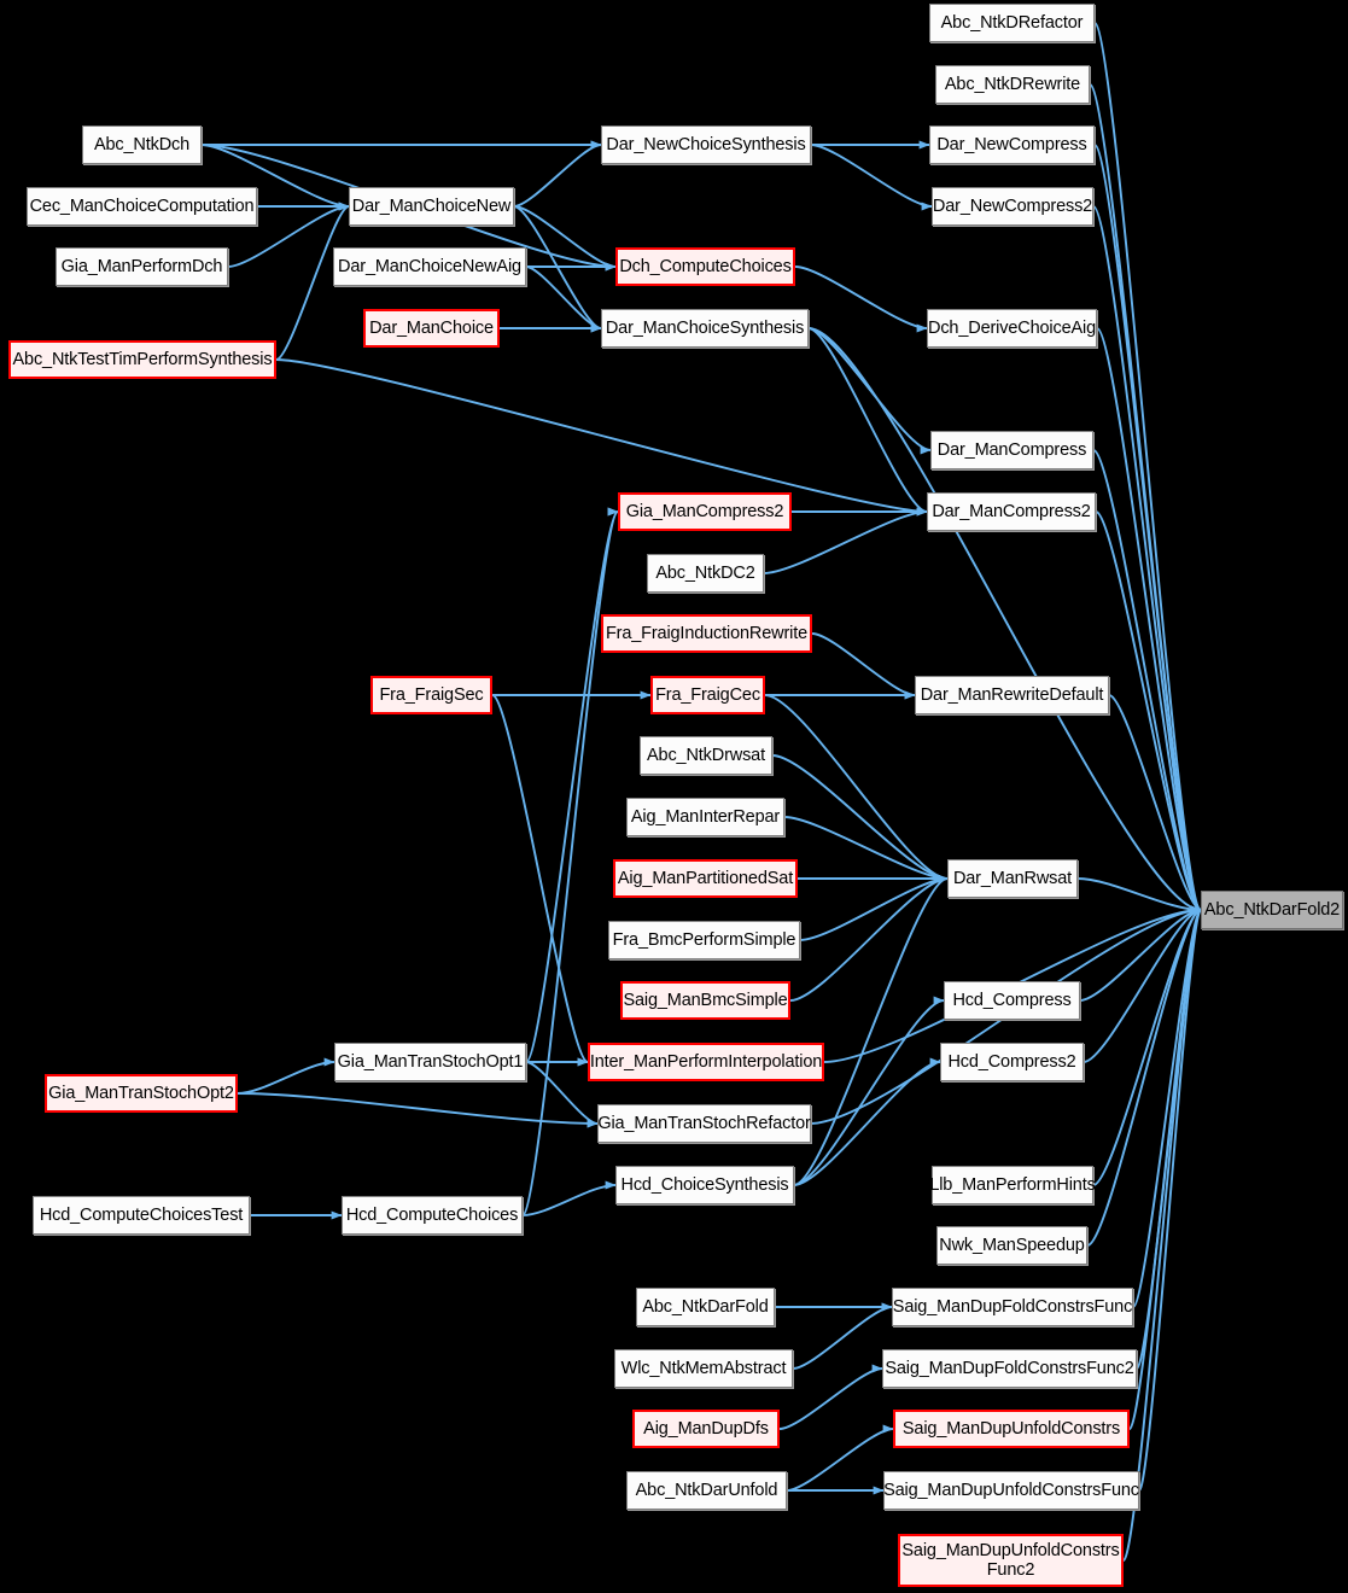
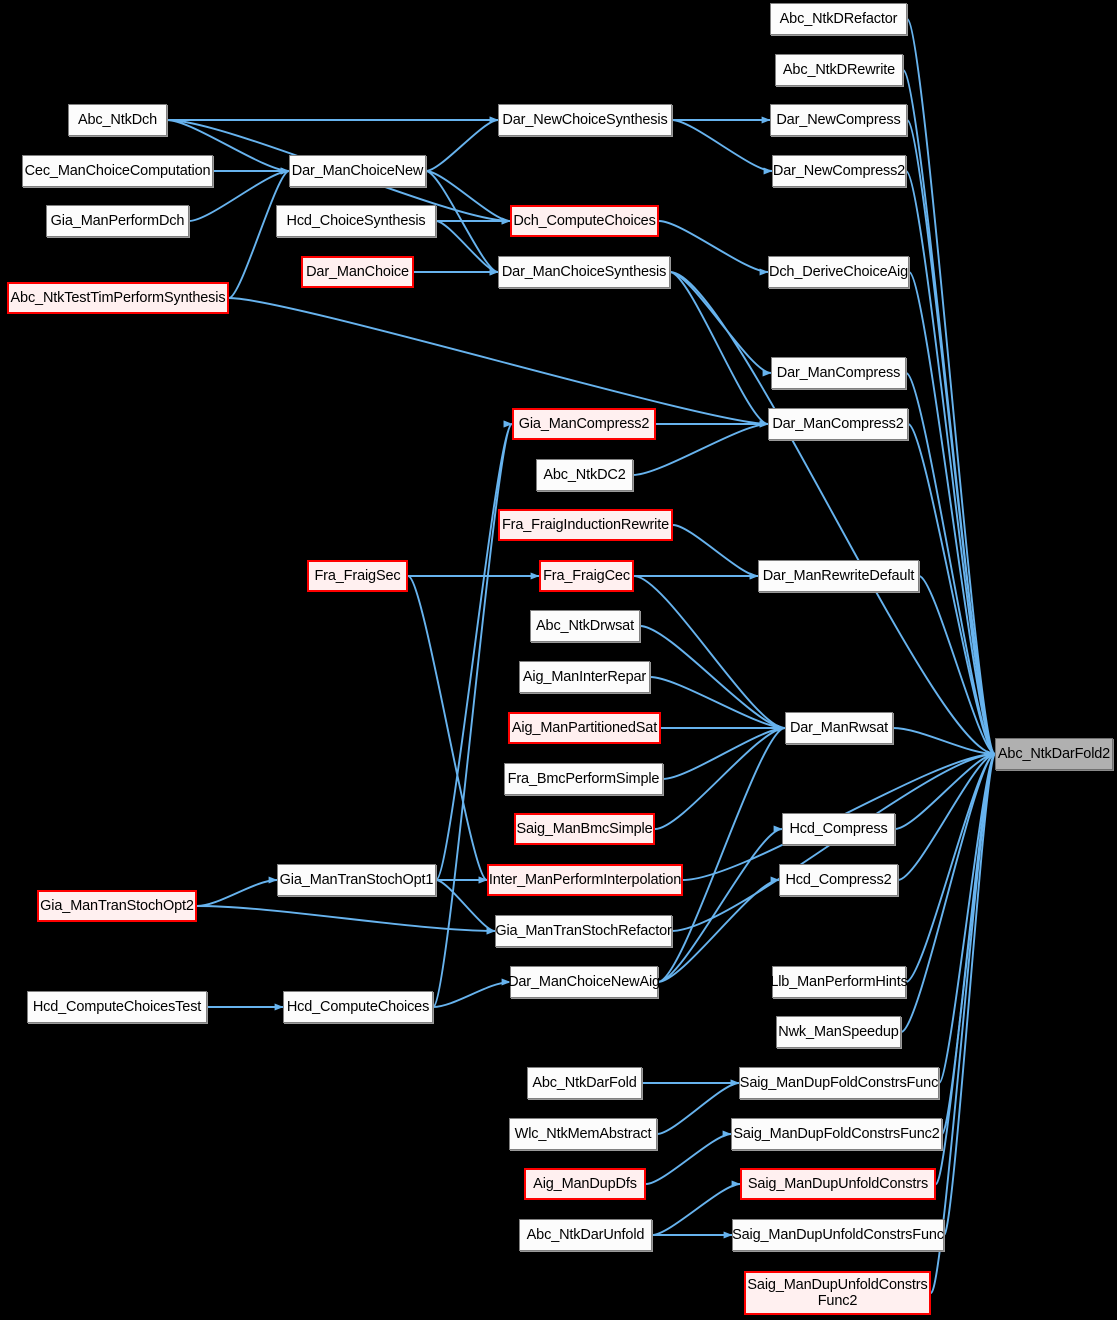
  Abc_NtkDRefactor
  Abc_NtkDRewrite
  Abc_NtkDch
  Dar_NewChoiceSynthesis
  Dar_NewCompress
  Cec_ManChoiceComputation
  Dar_ManChoiceNew
  Dar_NewCompress2
  Gia_ManPerformDch
- Dar_ManChoiceNewAig
+ Hcd_ChoiceSynthesis
  Dch_ComputeChoices
  Dar_ManChoice
  Dar_ManChoiceSynthesis
  Dch_DeriveChoiceAig
  Abc_NtkTestTimPerformSynthesis
  Dar_ManCompress
  Gia_ManCompress2
  Dar_ManCompress2
  Abc_NtkDC2
  Fra_FraigInductionRewrite
  Fra_FraigSec
  Fra_FraigCec
  Dar_ManRewriteDefault
  Abc_NtkDrwsat
  Aig_ManInterRepar
  Aig_ManPartitionedSat
  Dar_ManRwsat
  Fra_BmcPerformSimple
  Abc_NtkDarFold2
  Saig_ManBmcSimple
  Hcd_Compress
  Gia_ManTranStochOpt1
  Inter_ManPerformInterpolation
  Hcd_Compress2
  Gia_ManTranStochOpt2
  Gia_ManTranStochRefactor
- Hcd_ChoiceSynthesis
+ Dar_ManChoiceNewAig
  Llb_ManPerformHints
  Hcd_ComputeChoicesTest
  Hcd_ComputeChoices
  Nwk_ManSpeedup
  Abc_NtkDarFold
  Saig_ManDupFoldConstrsFunc
  Wlc_NtkMemAbstract
  Saig_ManDupFoldConstrsFunc2
  Aig_ManDupDfs
  Saig_ManDupUnfoldConstrs
  Abc_NtkDarUnfold
  Saig_ManDupUnfoldConstrsFunc
  Saig_ManDupUnfoldConstrs
  Func2
